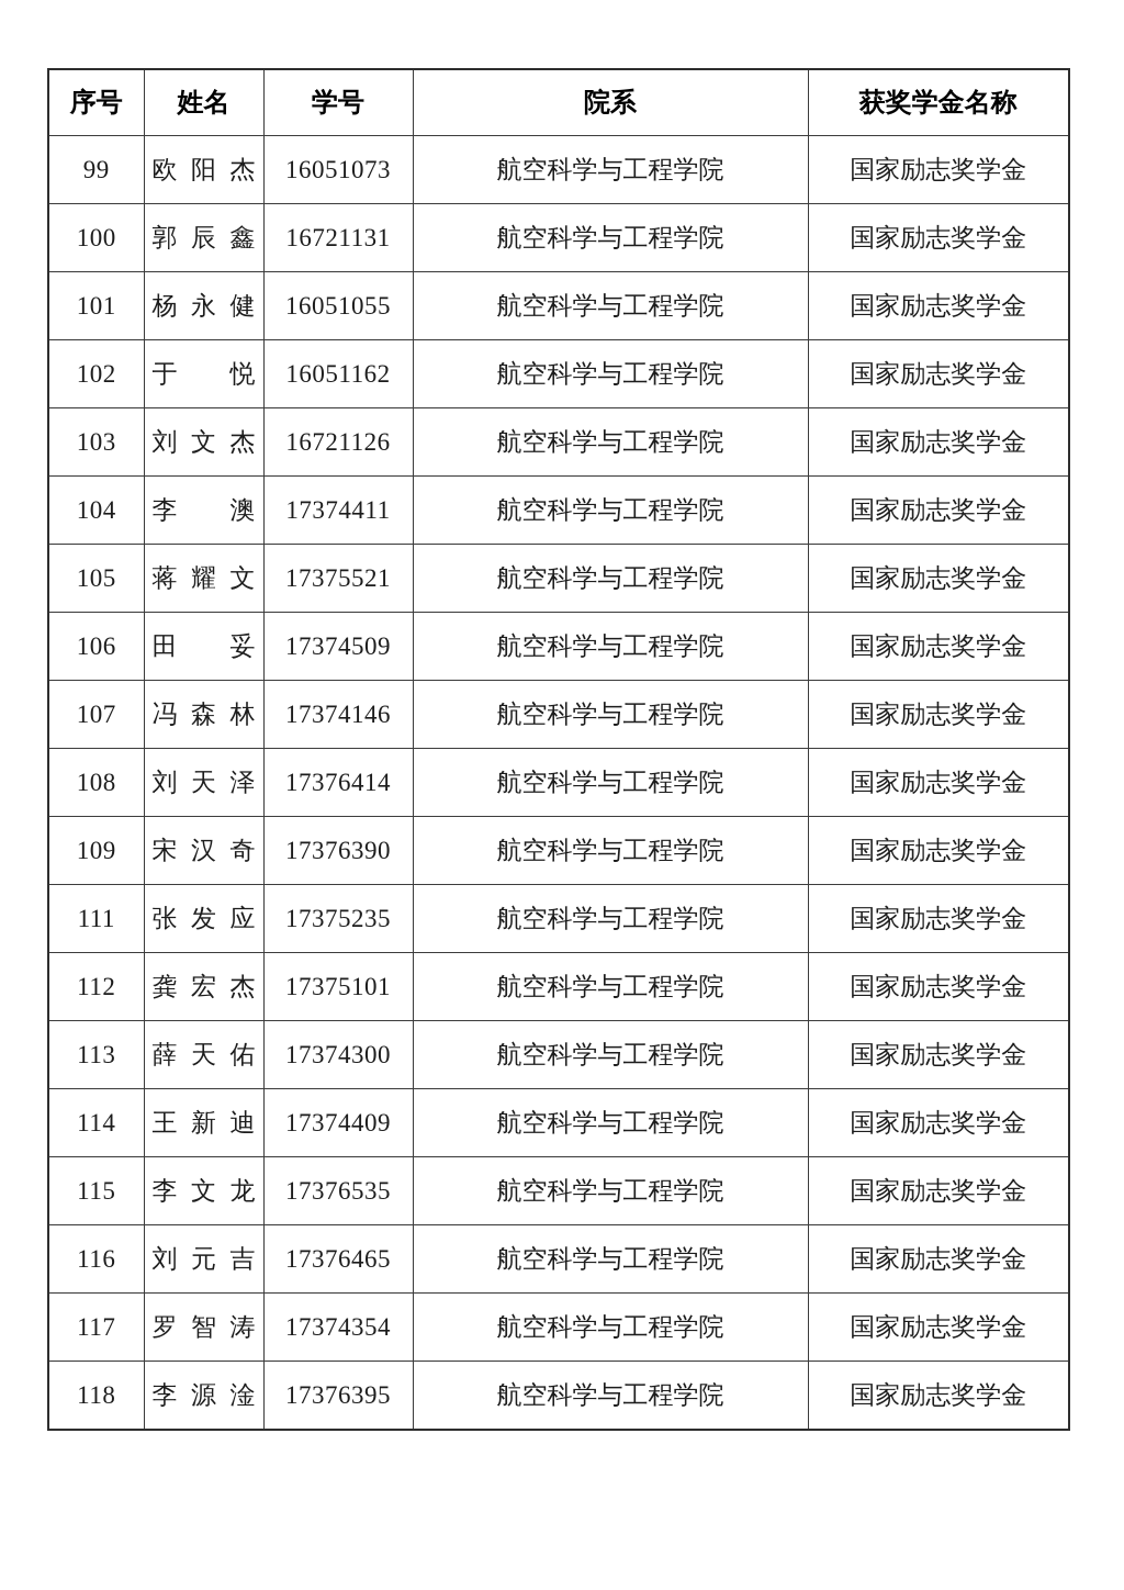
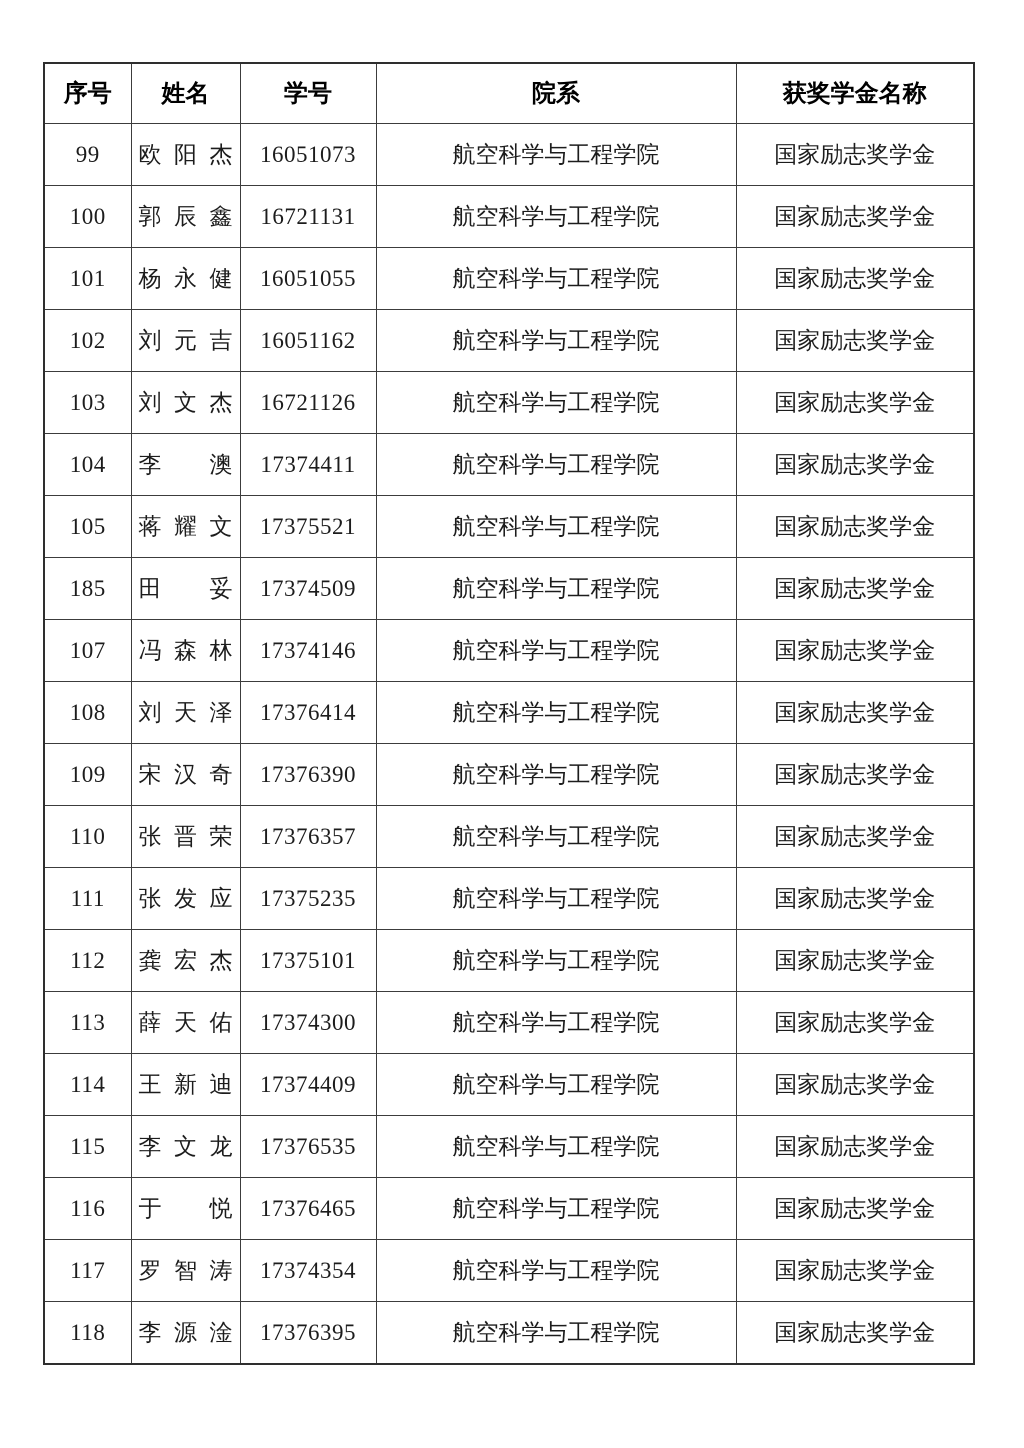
  序号	姓名	学号	院系	获奖学金名称
  99	欧阳杰	16051073	航空科学与工程学院	国家励志奖学金
  100	郭辰鑫	16721131	航空科学与工程学院	国家励志奖学金
  101	杨永健	16051055	航空科学与工程学院	国家励志奖学金
- 102	于悦	16051162	航空科学与工程学院	国家励志奖学金
+ 102	刘元吉	16051162	航空科学与工程学院	国家励志奖学金
  103	刘文杰	16721126	航空科学与工程学院	国家励志奖学金
  104	李澳	17374411	航空科学与工程学院	国家励志奖学金
  105	蒋耀文	17375521	航空科学与工程学院	国家励志奖学金
- 106	田妥	17374509	航空科学与工程学院	国家励志奖学金
+ 185	田妥	17374509	航空科学与工程学院	国家励志奖学金
  107	冯森林	17374146	航空科学与工程学院	国家励志奖学金
  108	刘天泽	17376414	航空科学与工程学院	国家励志奖学金
  109	宋汉奇	17376390	航空科学与工程学院	国家励志奖学金
+ 110	张晋荣	17376357	航空科学与工程学院	国家励志奖学金
  111	张发应	17375235	航空科学与工程学院	国家励志奖学金
  112	龚宏杰	17375101	航空科学与工程学院	国家励志奖学金
  113	薛天佑	17374300	航空科学与工程学院	国家励志奖学金
  114	王新迪	17374409	航空科学与工程学院	国家励志奖学金
  115	李文龙	17376535	航空科学与工程学院	国家励志奖学金
- 116	刘元吉	17376465	航空科学与工程学院	国家励志奖学金
+ 116	于悦	17376465	航空科学与工程学院	国家励志奖学金
  117	罗智涛	17374354	航空科学与工程学院	国家励志奖学金
  118	李源淦	17376395	航空科学与工程学院	国家励志奖学金
